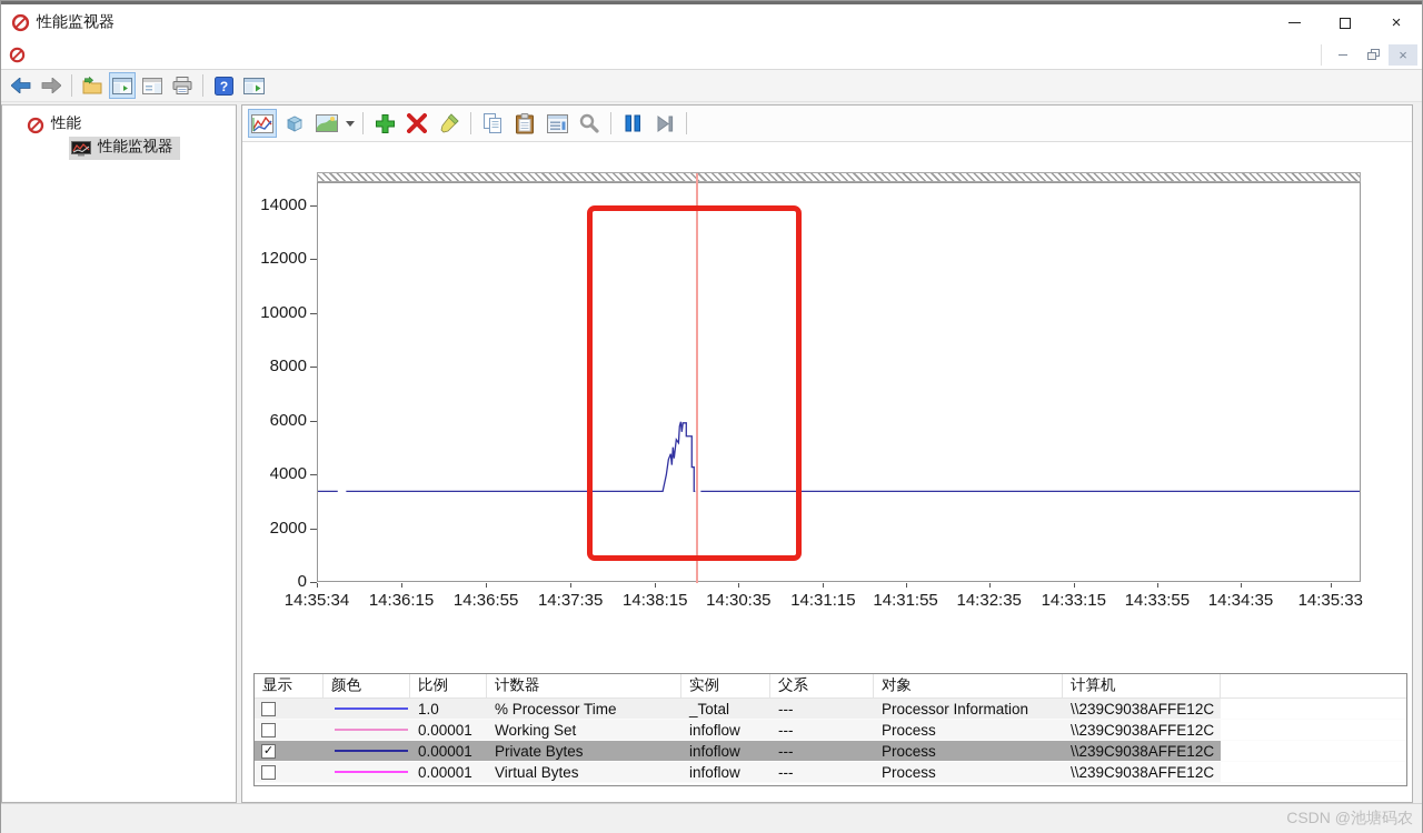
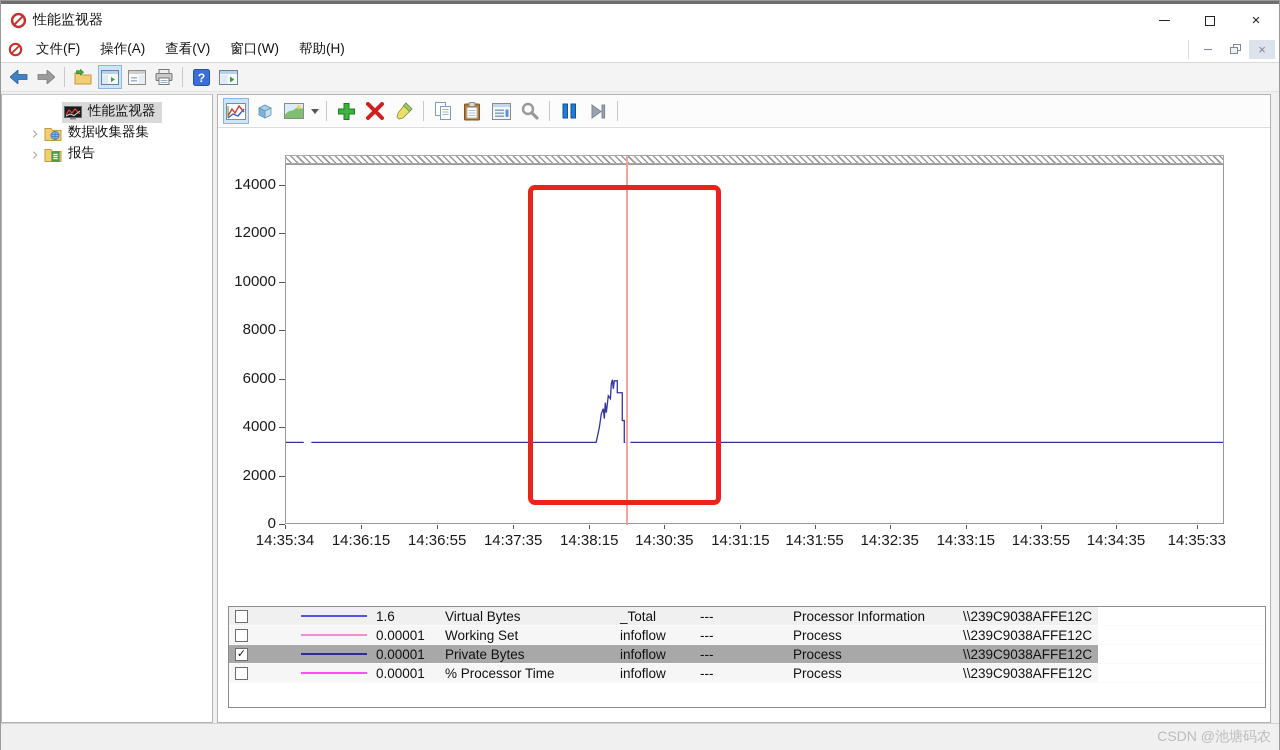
  性能监视器
  ×
+ 文件(F)
+ 操作(A)
+ 查看(V)
+ 窗口(W)
+ 帮助(H)
  ×
  ?
- 性能
  性能监视器
+ 数据收集器集
+ 报告
  0
  2000
  4000
  6000
  8000
  10000
  12000
  14000
  14:35:34
  14:36:15
  14:36:55
  14:37:35
  14:38:15
  14:30:35
  14:31:15
  14:31:55
  14:32:35
  14:33:15
  14:33:55
  14:34:35
  14:35:33
- 显示
- 颜色
- 比例
- 计数器
- 实例
- 父系
- 对象
- 计算机
- 1.0
+ 1.6
- % Processor Time
+ Virtual Bytes
  _Total
  ---
  Processor Information
  \\239C9038AFFE12C
  0.00001
  Working Set
  infoflow
  ---
  Process
  \\239C9038AFFE12C
  ✓
  0.00001
  Private Bytes
  infoflow
  ---
  Process
  \\239C9038AFFE12C
  0.00001
- Virtual Bytes
+ % Processor Time
  infoflow
  ---
  Process
  \\239C9038AFFE12C
  CSDN @池塘码农
